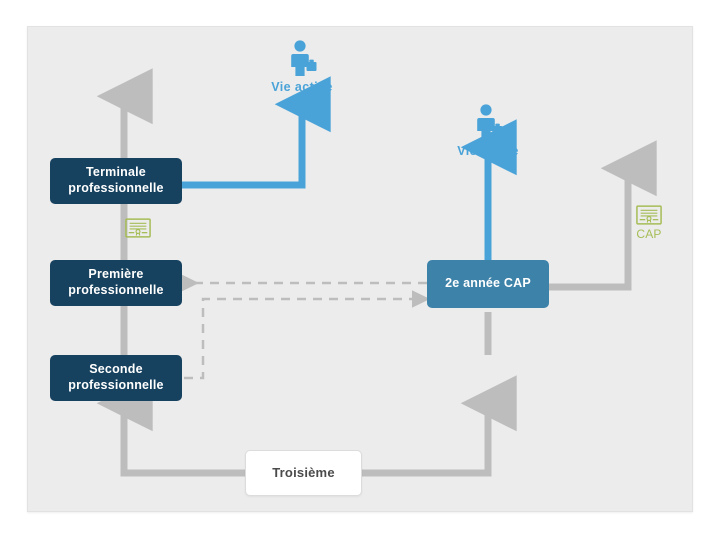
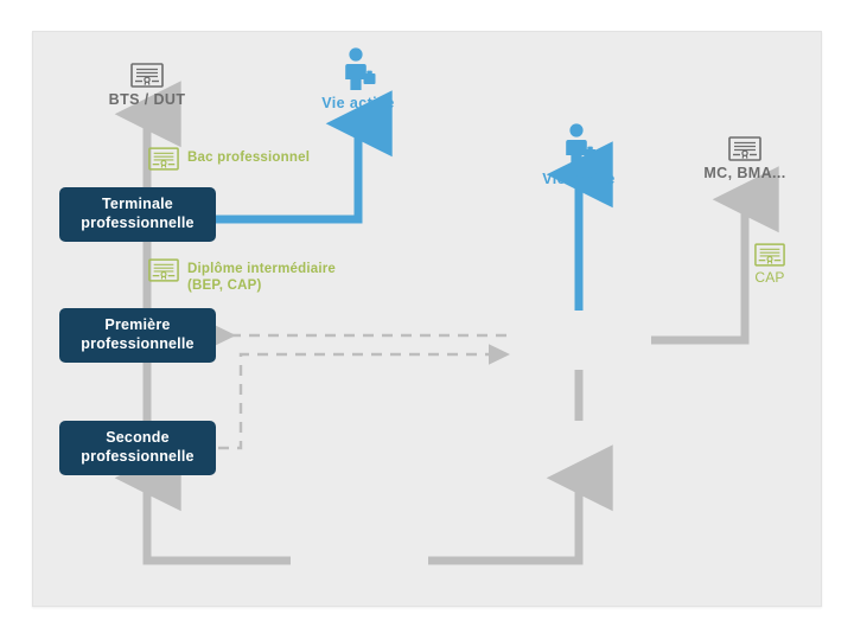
+ BTS / DUT
  Vie active
  Vie active
+ MC, BMA...
+ Bac professionnel
+ Diplôme intermédiaire
+ (BEP, CAP)
  CAP
  Terminale
  professionnelle
  Première
  professionnelle
  Seconde
  professionnelle
- 2e année CAP
- Troisième
